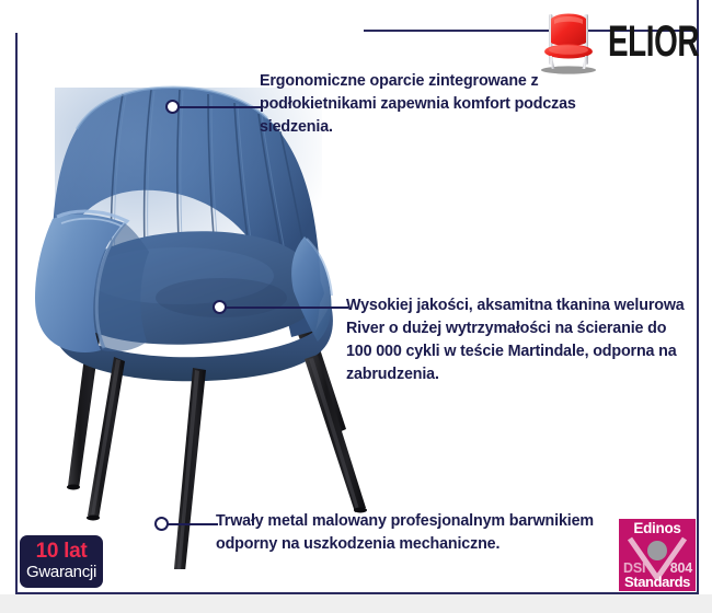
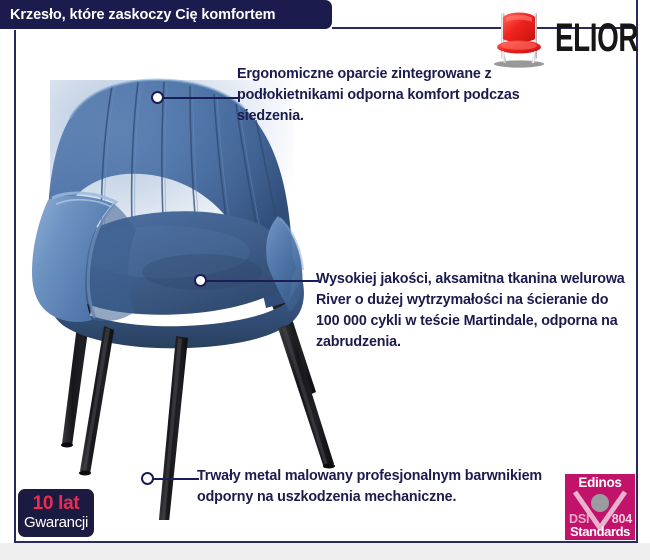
+ Krzesło, które zaskoczy Cię komfortem
  ELIOR
- Ergonomiczne oparcie zintegrowane z podłokietnikami zapewnia komfort podczas siedzenia.
+ Ergonomiczne oparcie zintegrowane z podłokietnikami odporna komfort podczas siedzenia.
  Wysokiej jakości, aksamitna tkanina welurowa River o dużej wytrzymałości na ścieranie do 100 000 cykli w teście Martindale, odporna na zabrudzenia.
  Trwały metal malowany profesjonalnym barwnikiem odporny na uszkodzenia mechaniczne.
  10 lat
  Gwarancji
  Edinos
  DSI
  804
  Standards
